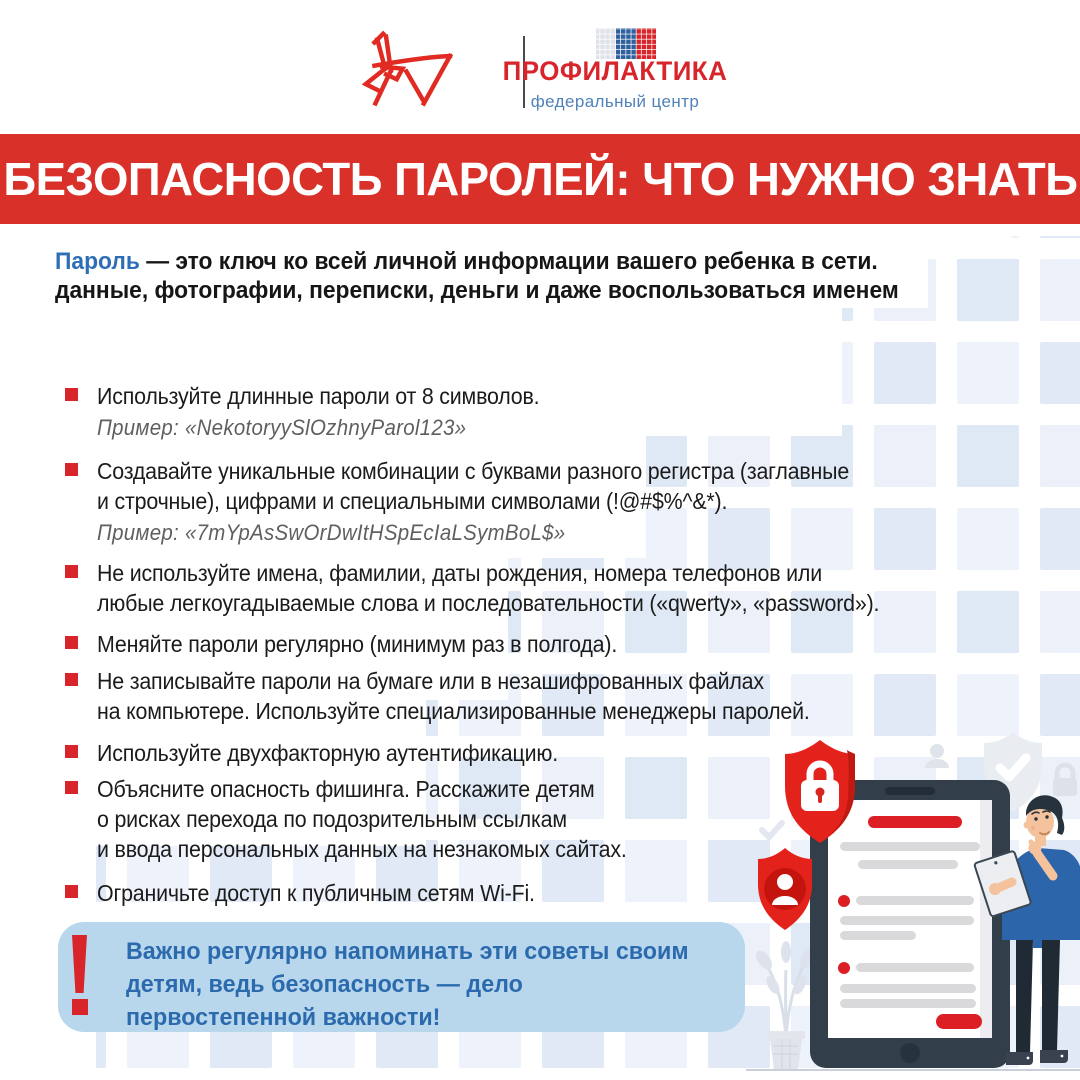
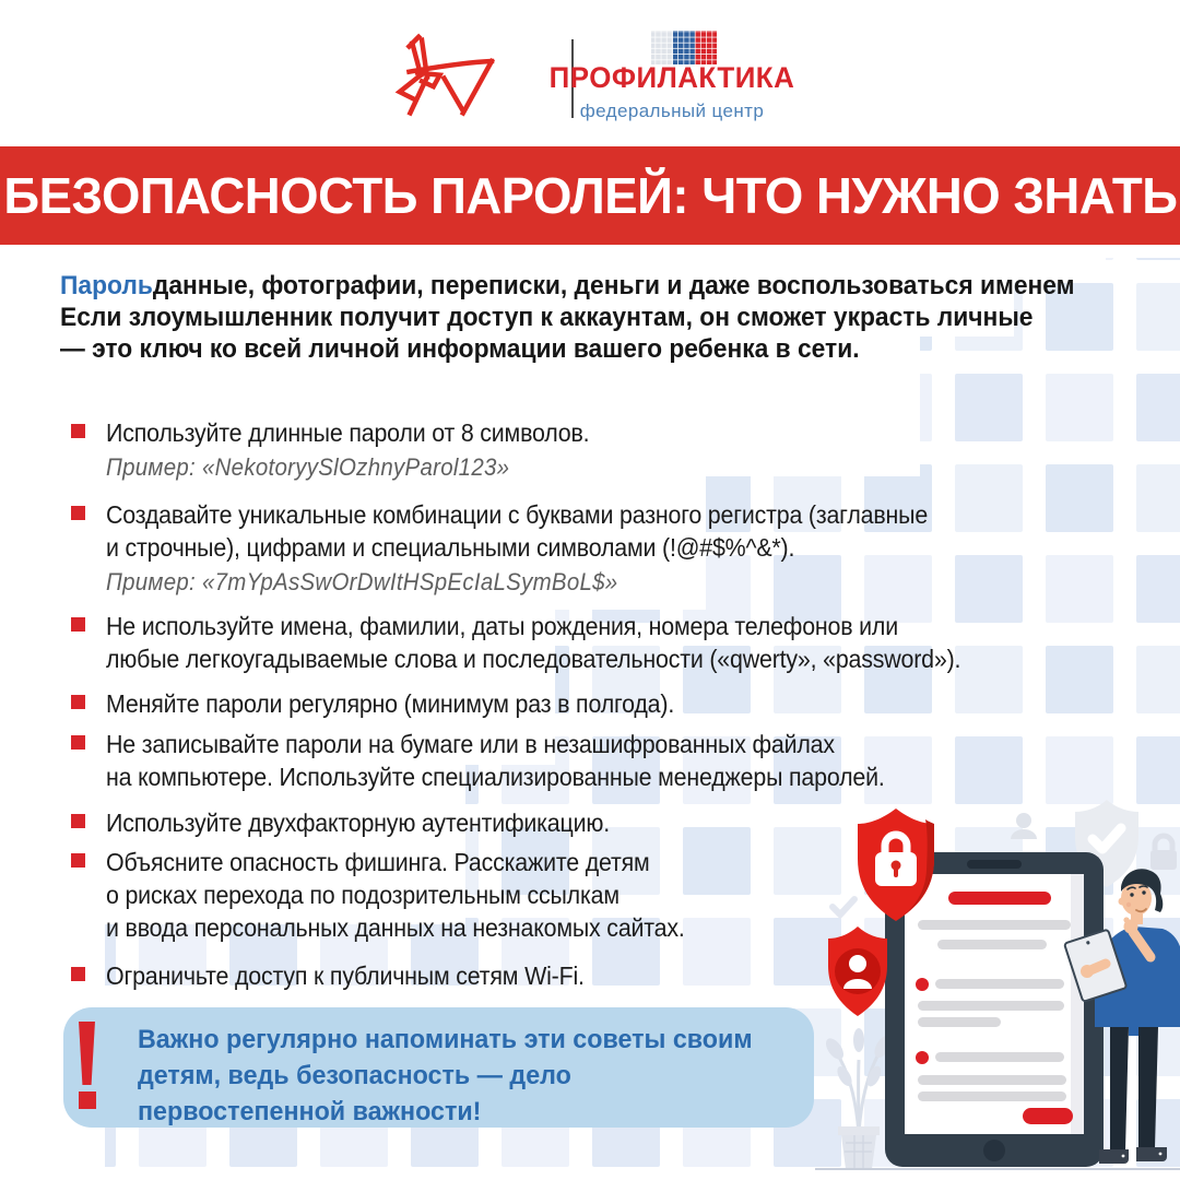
  ПРОФИЛАКТИКА
  федеральный центр
  БЕЗОПАСНОСТЬ ПАРОЛЕЙ: ЧТО НУЖНО ЗНАТЬ
- Пароль — это ключ ко всей личной информации вашего ребенка в сети.
+ Парольданные, фотографии, переписки, деньги и даже воспользоваться именем
+ Если злоумышленник получит доступ к аккаунтам, он сможет украсть личные
- данные, фотографии, переписки, деньги и даже воспользоваться именем
+ — это ключ ко всей личной информации вашего ребенка в сети.
  Используйте длинные пароли от 8 символов.
  Пример: «NekotoryySlOzhnyParol123»
  Создавайте уникальные комбинации с буквами разного регистра (заглавные
  и строчные), цифрами и специальными символами (!@#$%^&*).
  Пример: «7mYpAsSwOrDwItHSpEcIaLSymBoL$»
  Не используйте имена, фамилии, даты рождения, номера телефонов или
  любые легкоугадываемые слова и последовательности («qwerty», «password»).
  Меняйте пароли регулярно (минимум раз в полгода).
  Не записывайте пароли на бумаге или в незашифрованных файлах
  на компьютере. Используйте специализированные менеджеры паролей.
  Используйте двухфакторную аутентификацию.
  Объясните опасность фишинга. Расскажите детям
  о рисках перехода по подозрительным ссылкам
  и ввода персональных данных на незнакомых сайтах.
  Ограничьте доступ к публичным сетям Wi-Fi.
  Важно регулярно напоминать эти советы своим
  детям, ведь безопасность — дело
  первостепенной важности!
